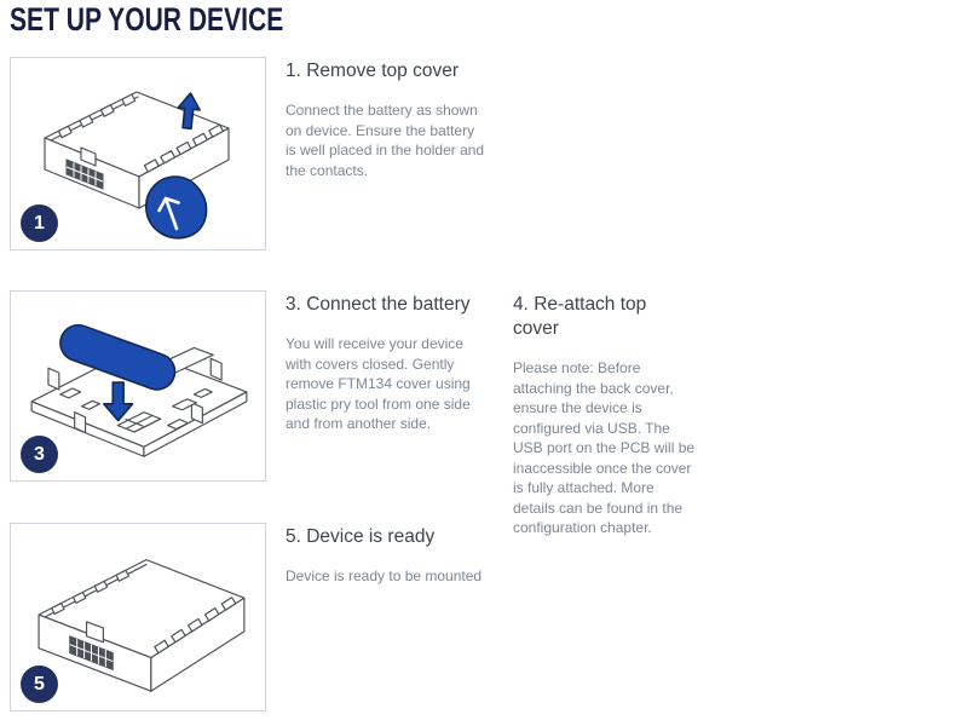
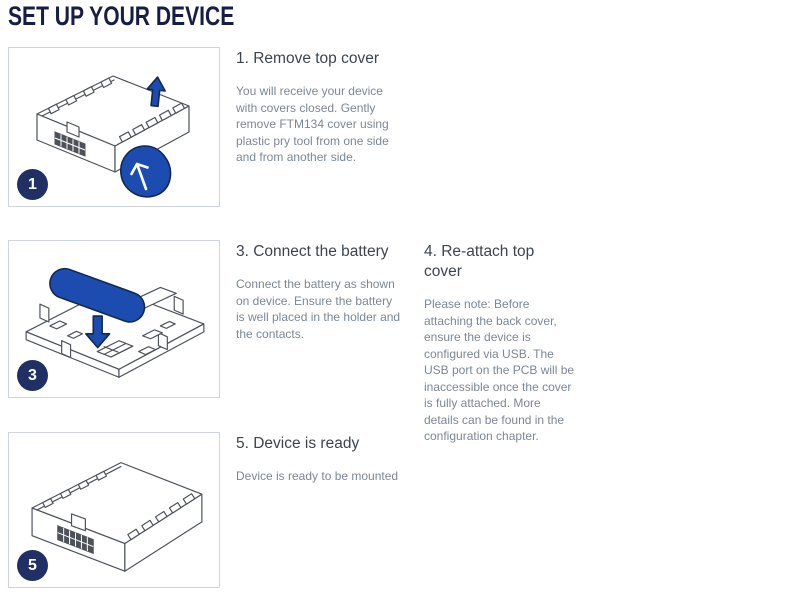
  SET UP YOUR DEVICE
  1
  1. Remove top cover
- Connect the battery as shown on device. Ensure the battery is well placed in the holder and the contacts.
+ You will receive your device with covers closed. Gently remove FTM134 cover using plastic pry tool from one side and from another side.
  3
  3. Connect the battery
- You will receive your device with covers closed. Gently remove FTM134 cover using plastic pry tool from one side and from another side.
+ Connect the battery as shown on device. Ensure the battery is well placed in the holder and the contacts.
  4. Re-attach top cover
  Please note: Before attaching the back cover, ensure the device is configured via USB. The USB port on the PCB will be inaccessible once the cover is fully attached. More details can be found in the configuration chapter.
  5
  5. Device is ready
  Device is ready to be mounted
